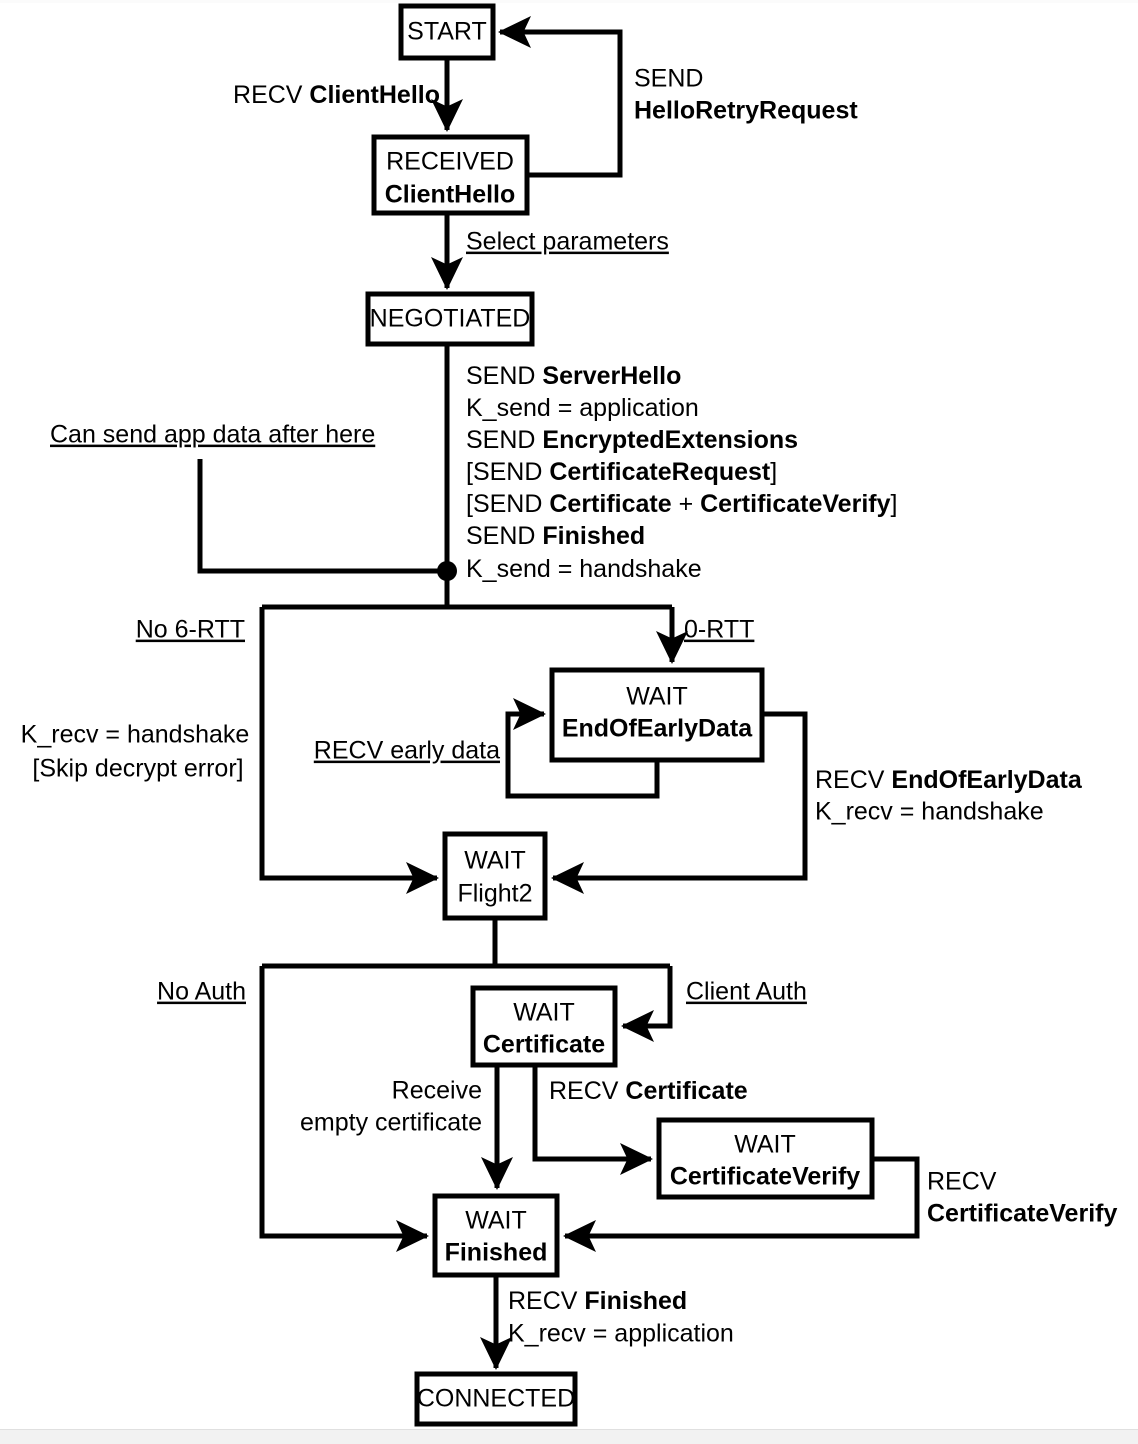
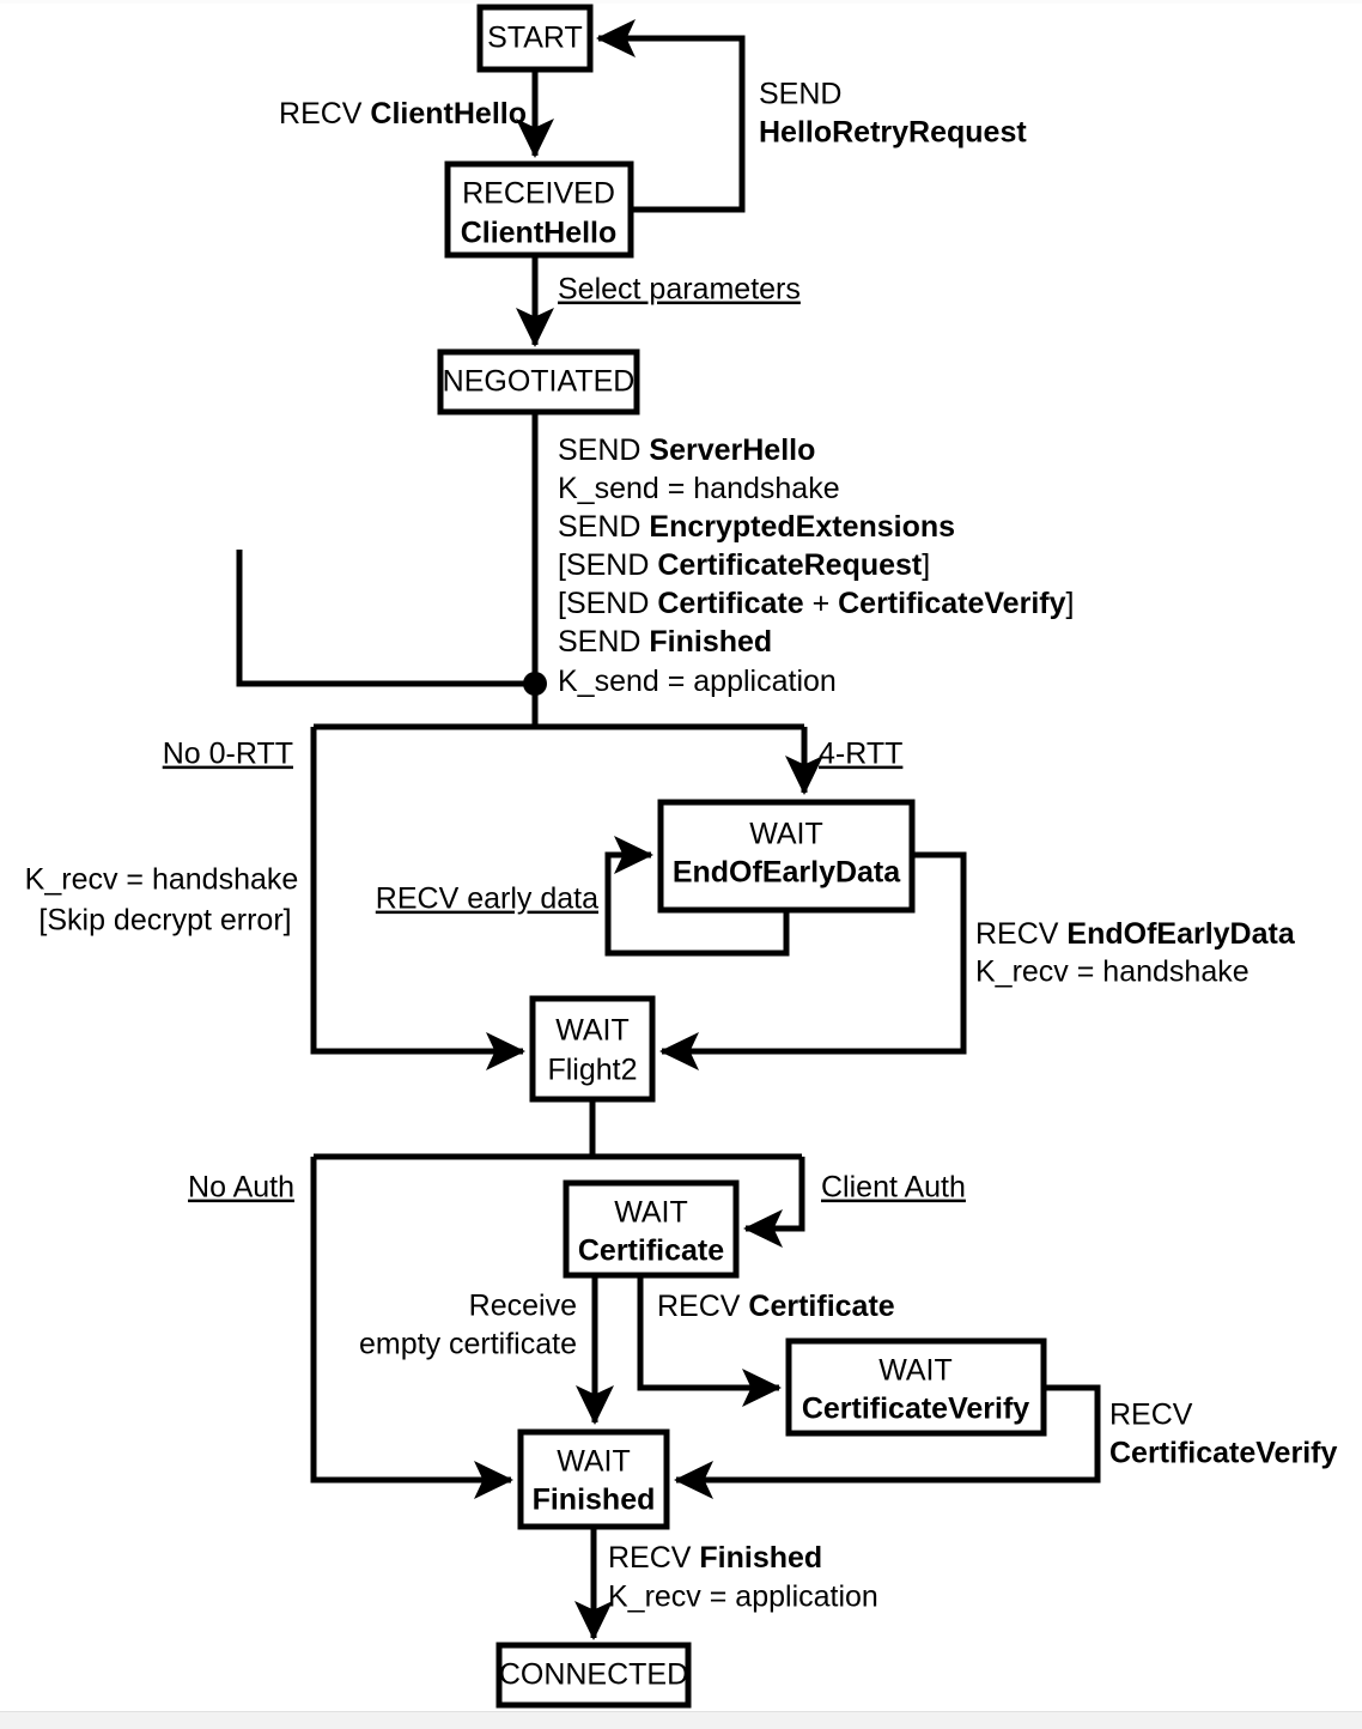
  START
  RECEIVED
  ClientHello
  NEGOTIATED
  WAIT
  EndOfEarlyData
  WAIT
  Flight2
  WAIT
  Certificate
  WAIT
  CertificateVerify
  WAIT
  Finished
  CONNECTED
  RECV ClientHello
  SEND
  HelloRetryRequest
  Select parameters
- Can send app data after here
  SEND ServerHello
- K_send = application
+ K_send = handshake
  SEND EncryptedExtensions
  [SEND CertificateRequest]
  [SEND Certificate + CertificateVerify]
  SEND Finished
- K_send = handshake
+ K_send = application
- No 6-RTT
+ No 0-RTT
- 0-RTT
+ 4-RTT
  K_recv = handshake
  [Skip decrypt error]
  RECV early data
  RECV EndOfEarlyData
  K_recv = handshake
  No Auth
  Client Auth
  Receive
  empty certificate
  RECV Certificate
  RECV
  CertificateVerify
  RECV Finished
  K_recv = application
